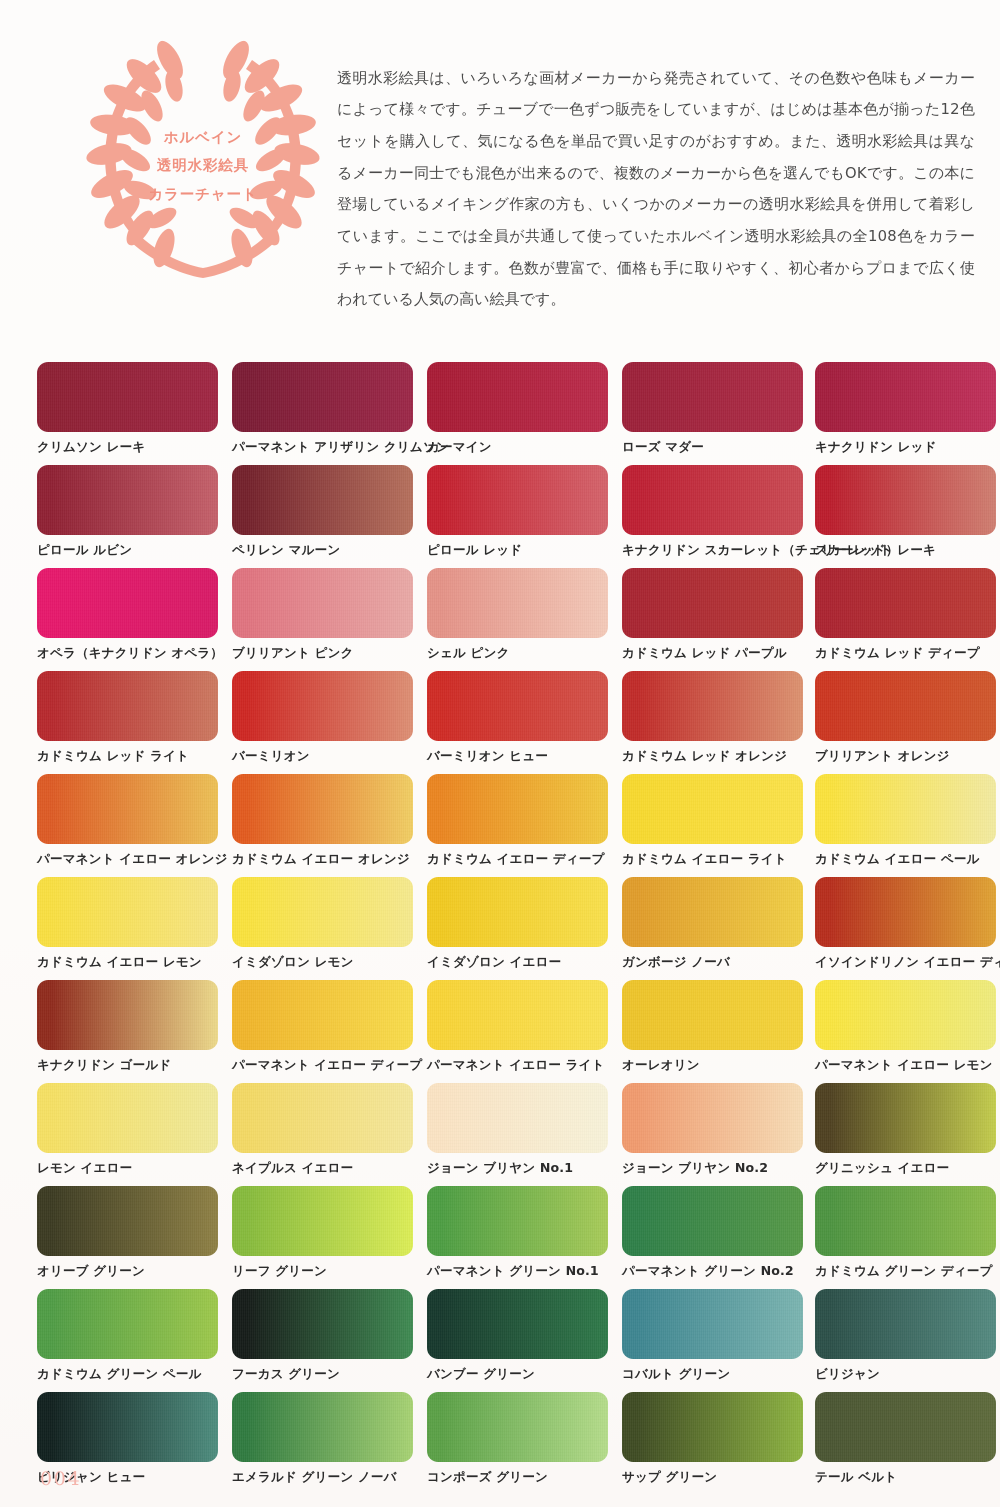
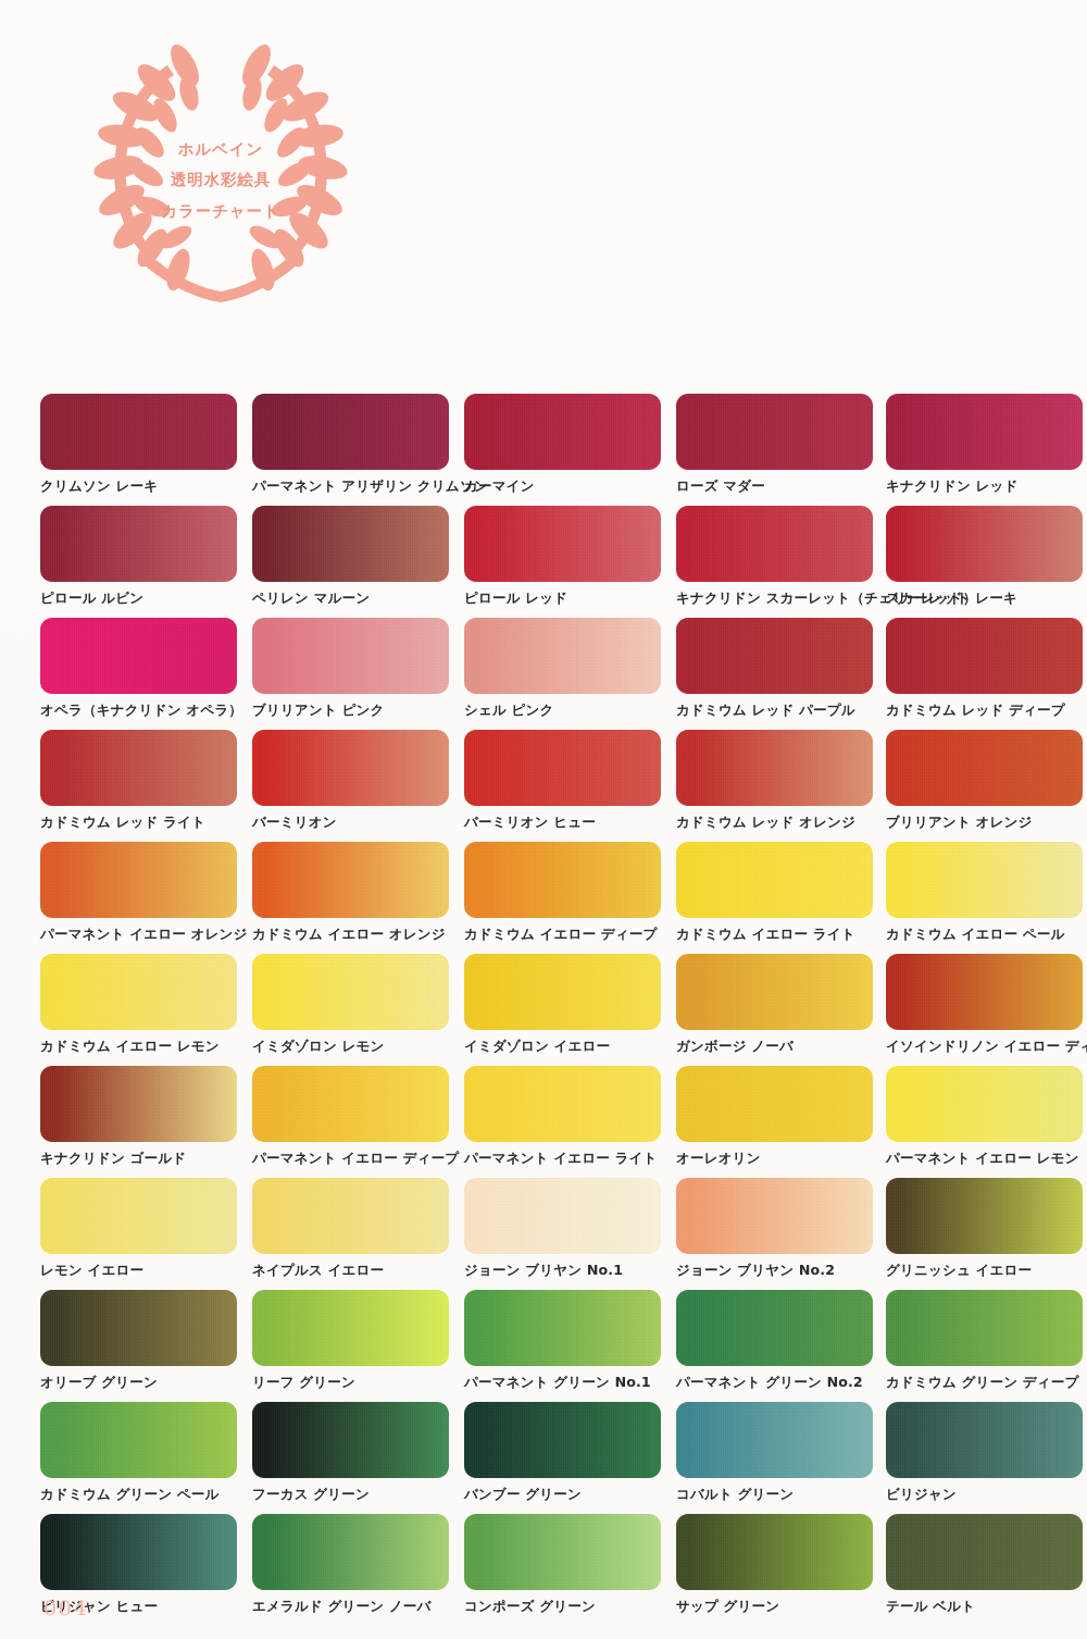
  ホルベイン
  透明水彩絵具
  カラーチャート
- 透明水彩絵具は、いろいろな画材メーカーから発売されていて、その色数や色味もメーカーによって様々です。チューブで一色ずつ販売をしていますが、はじめは基本色が揃った12色セットを購入して、気になる色を単品で買い足すのがおすすめ。また、透明水彩絵具は異なるメーカー同士でも混色が出来るので、複数のメーカーから色を選んでもOKです。この本に登場しているメイキング作家の方も、いくつかのメーカーの透明水彩絵具を併用して着彩しています。ここでは全員が共通して使っていたホルベイン透明水彩絵具の全108色をカラーチャートで紹介します。色数が豊富で、価格も手に取りやすく、初心者からプロまで広く使われている人気の高い絵具です。
  クリムソン レーキ
  パーマネント アリザリン クリム
  カーマイン
  ローズ マダー
  キナクリドン レッド
  ピロール ルビン
  ペリレン マルーン
  ピロール レッド
  スカーレット レーキ
  オペラ（キナクリドン オペラ）
  ブリリアント ピンク
  シェル ピンク
  カドミウム レッド パープル
  カドミウム レッド ディープ
  カドミウム レッド ライト
  バーミリオン
  バーミリオン ヒュー
  カドミウム レッド オレンジ
  ブリリアント オレンジ
  パーマネント イエロー オレンジ
  カドミウム イエロー オレンジ
  カドミウム イエロー ディープ
  カドミウム イエロー ライト
  カドミウム イエロー ペール
  カドミウム イエロー レモン
  イミダゾロン レモン
  イミダゾロン イエロー
  ガンボージ ノーバ
  イソインドリノン イエロー ディ
  キナクリドン ゴールド
  パーマネント イエロー ディープ
  パーマネント イエロー ライト
  オーレオリン
  パーマネント イエロー レモン
  レモン イエロー
  ネイプルス イエロー
  ジョーン ブリヤン No.1
  ジョーン ブリヤン No.2
  グリニッシュ イエロー
  オリーブ グリーン
  リーフ グリーン
  パーマネント グリーン No.1
  パーマネント グリーン No.2
  カドミウム グリーン ディープ
  カドミウム グリーン ペール
  フーカス グリーン
  バンブー グリーン
  コバルト グリーン
  ビリジャン
  ビリジャン ヒュー
  エメラルド グリーン ノーバ
  コンポーズ グリーン
  サップ グリーン
  テール ベルト
  004
